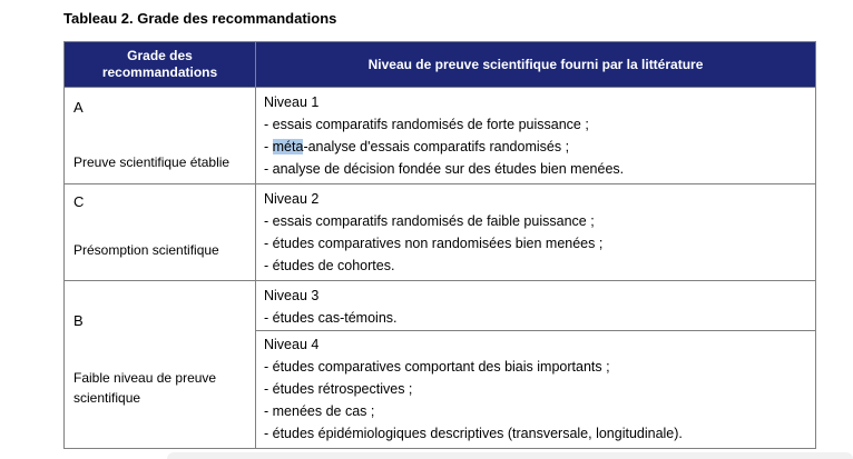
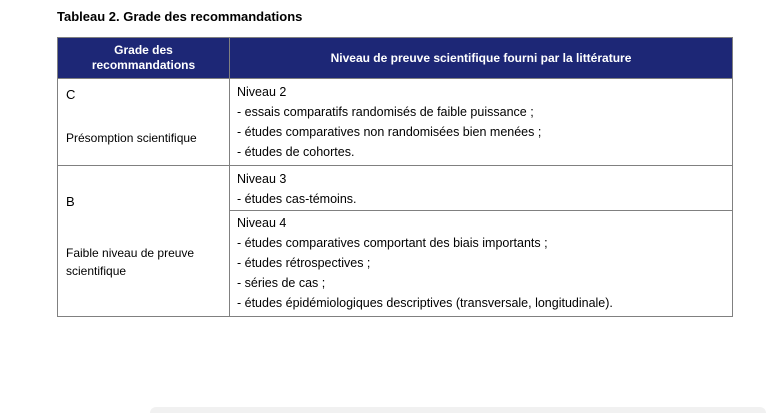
  Tableau 2. Grade des recommandations
  Grade des recommandations
  Niveau de preuve scientifique fourni par la littérature
- A
- Preuve scientifique établie
- Niveau 1
- - essais comparatifs randomisés de forte puissance ;
- - méta-analyse d'essais comparatifs randomisés ;
- - analyse de décision fondée sur des études bien menées.
  C
  Présomption scientifique
  Niveau 2
  - essais comparatifs randomisés de faible puissance ;
  - études comparatives non randomisées bien menées ;
  - études de cohortes.
  B
  Faible niveau de preuve scientifique
  Niveau 3
  - études cas-témoins.
  Niveau 4
  - études comparatives comportant des biais importants ;
  - études rétrospectives ;
- - menées de cas ;
+ - séries de cas ;
  - études épidémiologiques descriptives (transversale, longitudinale).
